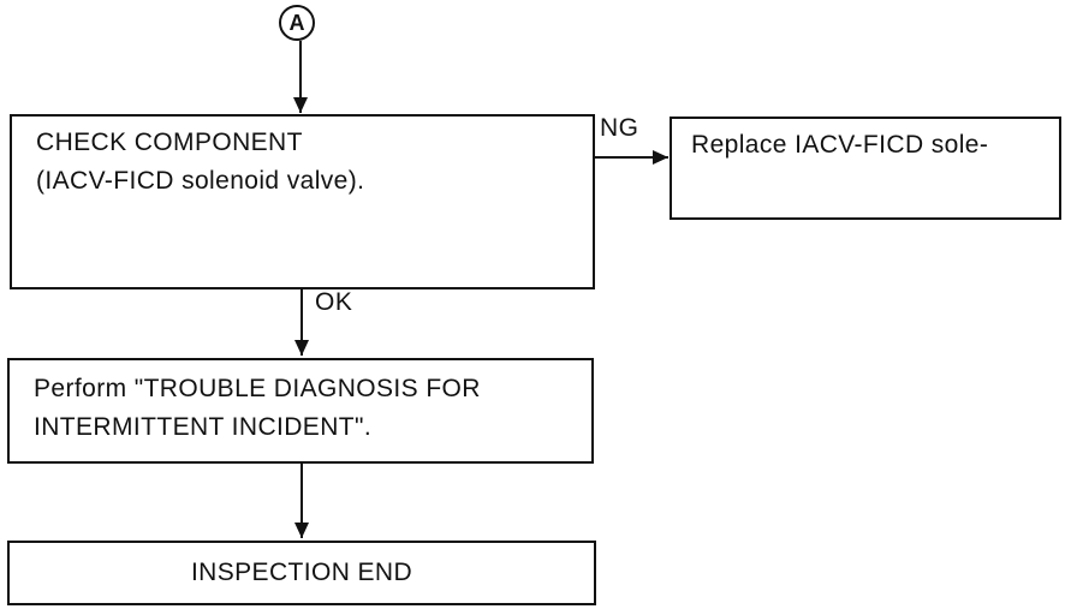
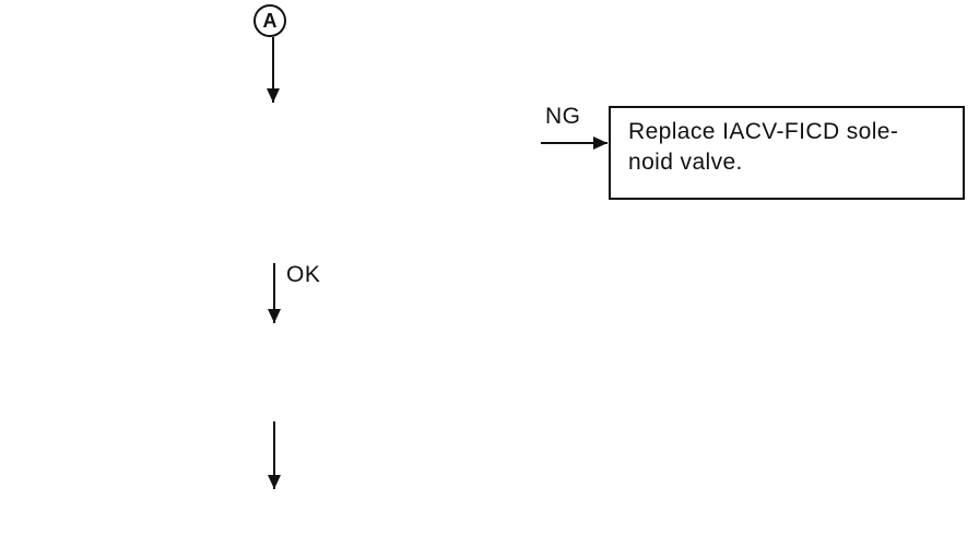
  A
- CHECK COMPONENT
- (IACV-FICD solenoid valve).
  NG
  Replace IACV-FICD sole-
+ noid valve.
  OK
- Perform "TROUBLE DIAGNOSIS FOR
- INTERMITTENT INCIDENT".
- INSPECTION END
